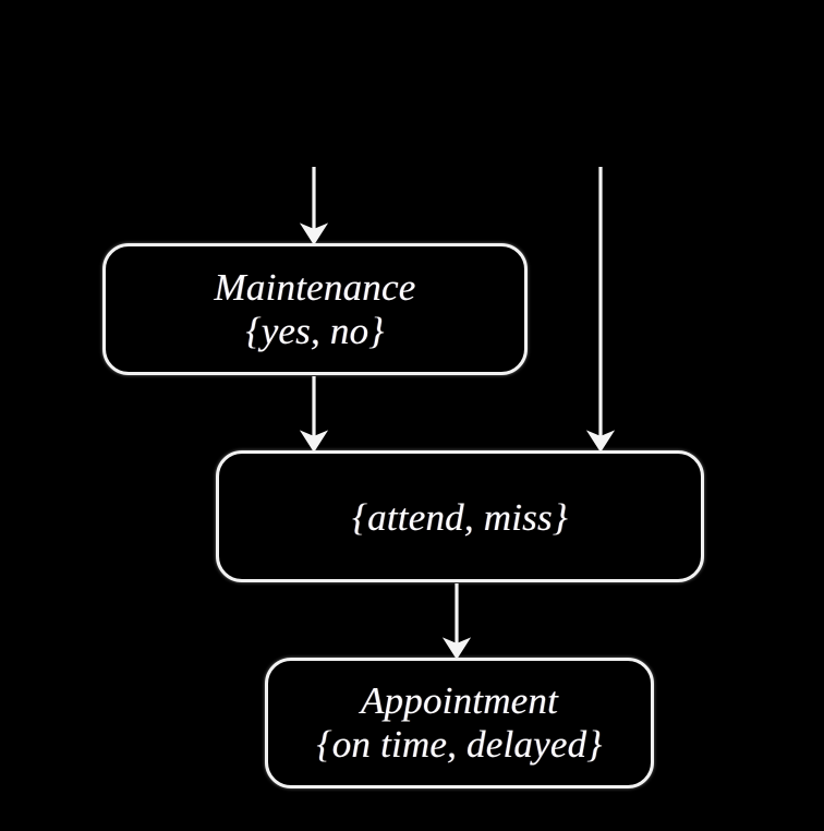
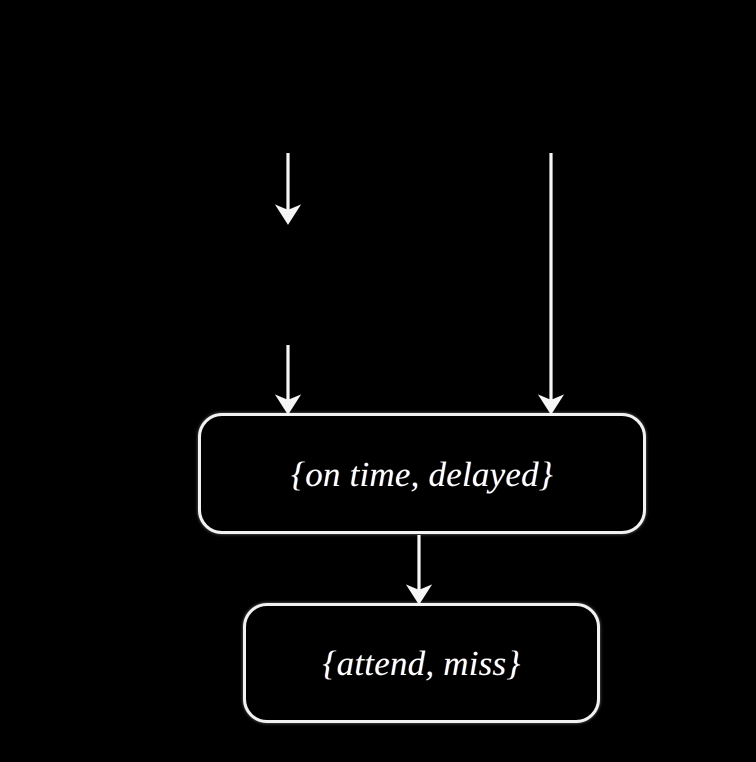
- Maintenance
- {yes, no}
- {attend, miss}
+ {on time, delayed}
- Appointment
- {on time, delayed}
+ {attend, miss}
